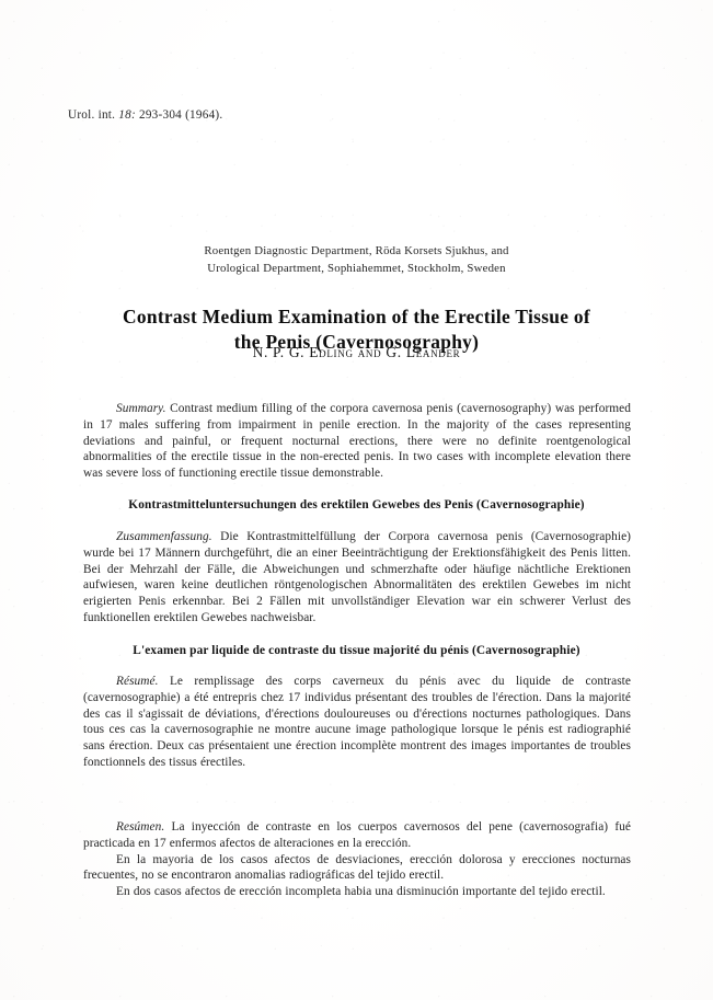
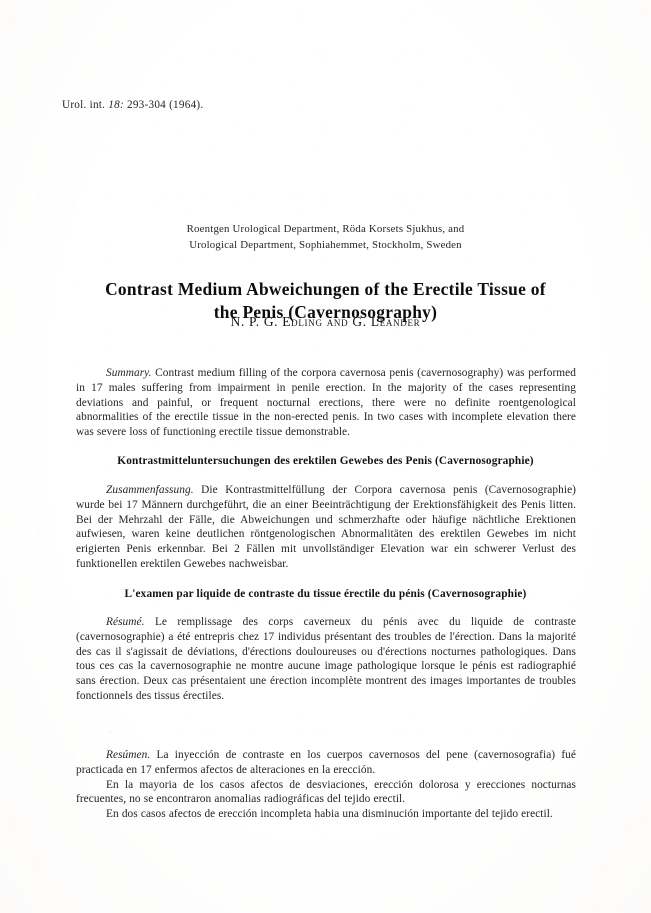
  Urol. int. 18: 293-304 (1964).
- Roentgen Diagnostic Department, Röda Korsets Sjukhus, and
+ Roentgen Urological Department, Röda Korsets Sjukhus, and
  Urological Department, Sophiahemmet, Stockholm, Sweden
- Contrast Medium Examination of the Erectile Tissue of
+ Contrast Medium Abweichungen of the Erectile Tissue of
  the Penis (Cavernosography)
  N. P. G. Edling and G. Leander
  Summary. Contrast medium filling of the corpora cavernosa penis (cavernosography) was performed in 17 males suffering from impairment in penile erection. In the majority of the cases representing deviations and painful, or frequent nocturnal erections, there were no definite roentgenological abnormalities of the erectile tissue in the non-erected penis. In two cases with incomplete elevation there was severe loss of functioning erectile tissue demonstrable.
  Kontrastmitteluntersuchungen des erektilen Gewebes des Penis (Cavernosographie)
  Zusammenfassung. Die Kontrastmittelfüllung der Corpora cavernosa penis (Cavernosographie) wurde bei 17 Männern durchgeführt, die an einer Beeinträchtigung der Erektionsfähigkeit des Penis litten. Bei der Mehrzahl der Fälle, die Abweichungen und schmerzhafte oder häufige nächtliche Erektionen aufwiesen, waren keine deutlichen röntgenologischen Abnormalitäten des erektilen Gewebes im nicht erigierten Penis erkennbar. Bei 2 Fällen mit unvollständiger Elevation war ein schwerer Verlust des funktionellen erektilen Gewebes nachweisbar.
- L'examen par liquide de contraste du tissue majorité du pénis (Cavernosographie)
+ L'examen par liquide de contraste du tissue érectile du pénis (Cavernosographie)
  Résumé. Le remplissage des corps caverneux du pénis avec du liquide de contraste (cavernosographie) a été entrepris chez 17 individus présentant des troubles de l'érection. Dans la majorité des cas il s'agissait de déviations, d'érections douloureuses ou d'érections nocturnes pathologiques. Dans tous ces cas la cavernosographie ne montre aucune image pathologique lorsque le pénis est radiographié sans érection. Deux cas présentaient une érection incomplète montrent des images importantes de troubles fonctionnels des tissus érectiles.
  Resúmen. La inyección de contraste en los cuerpos cavernosos del pene (cavernosografia) fué practicada en 17 enfermos afectos de alteraciones en la erección.
  En la mayoria de los casos afectos de desviaciones, erección dolorosa y erecciones nocturnas frecuentes, no se encontraron anomalias radiográficas del tejido erectil.
  En dos casos afectos de erección incompleta habia una disminución importante del tejido erectil.
